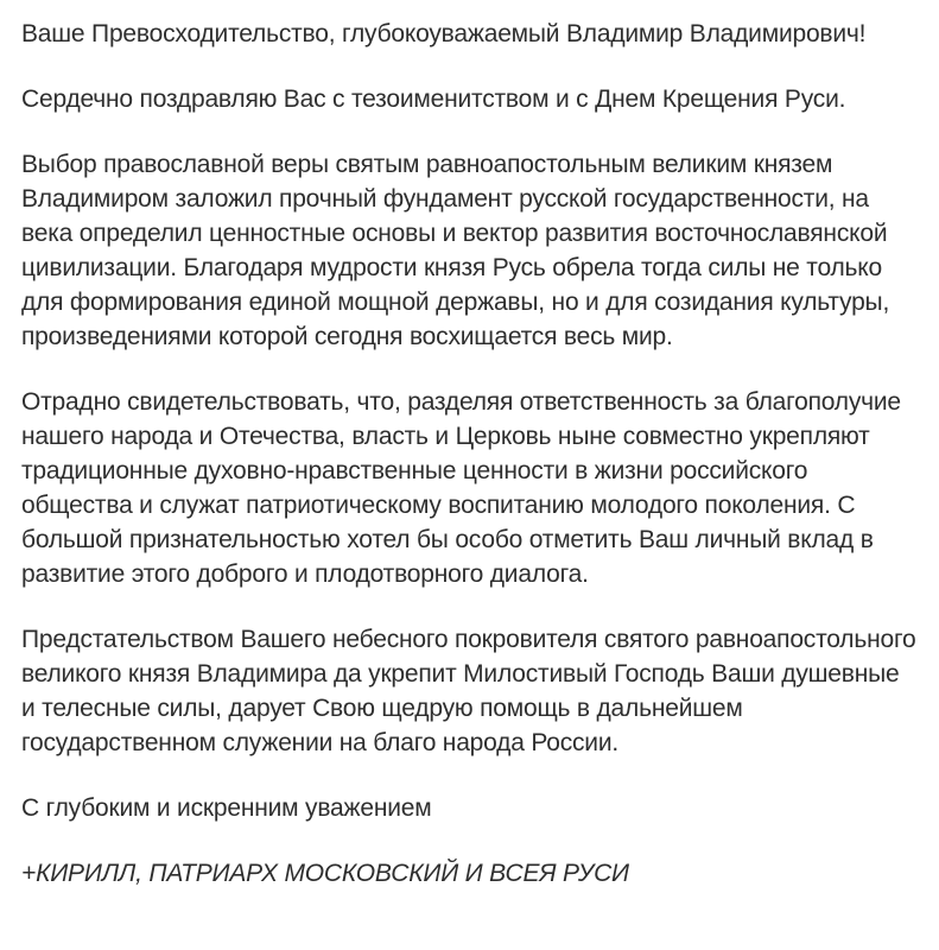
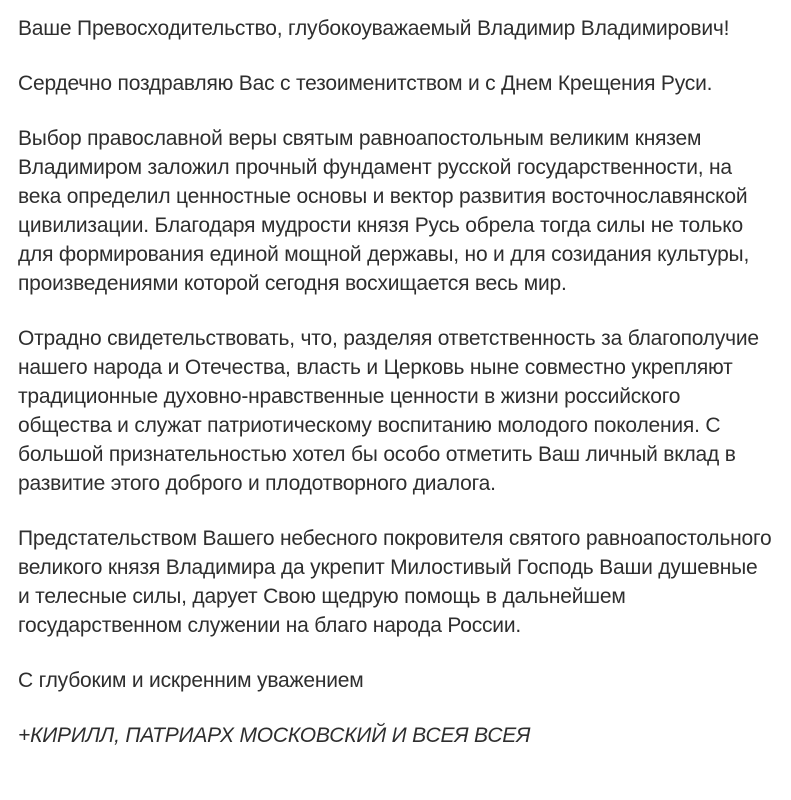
  Ваше Превосходительство, глубокоуважаемый Владимир Владимирович!
  Сердечно поздравляю Вас с тезоименитством и с Днем Крещения Руси.
  Выбор православной веры святым равноапостольным великим князем Владимиром заложил прочный фундамент русской государственности, на века определил ценностные основы и вектор развития восточнославянской цивилизации. Благодаря мудрости князя Русь обрела тогда силы не только для формирования единой мощной державы, но и для созидания культуры, произведениями которой сегодня восхищается весь мир.
  Отрадно свидетельствовать, что, разделяя ответственность за благополучие нашего народа и Отечества, власть и Церковь ныне совместно укрепляют традиционные духовно-нравственные ценности в жизни российского общества и служат патриотическому воспитанию молодого поколения. С большой признательностью хотел бы особо отметить Ваш личный вклад в развитие этого доброго и плодотворного диалога.
  Предстательством Вашего небесного покровителя святого равноапостольного великого князя Владимира да укрепит Милостивый Господь Ваши душевные и телесные силы, дарует Свою щедрую помощь в дальнейшем государственном служении на благо народа России.
  С глубоким и искренним уважением
- +КИРИЛЛ, ПАТРИАРХ МОСКОВСКИЙ И ВСЕЯ РУСИ
+ +КИРИЛЛ, ПАТРИАРХ МОСКОВСКИЙ И ВСЕЯ ВСЕЯ
